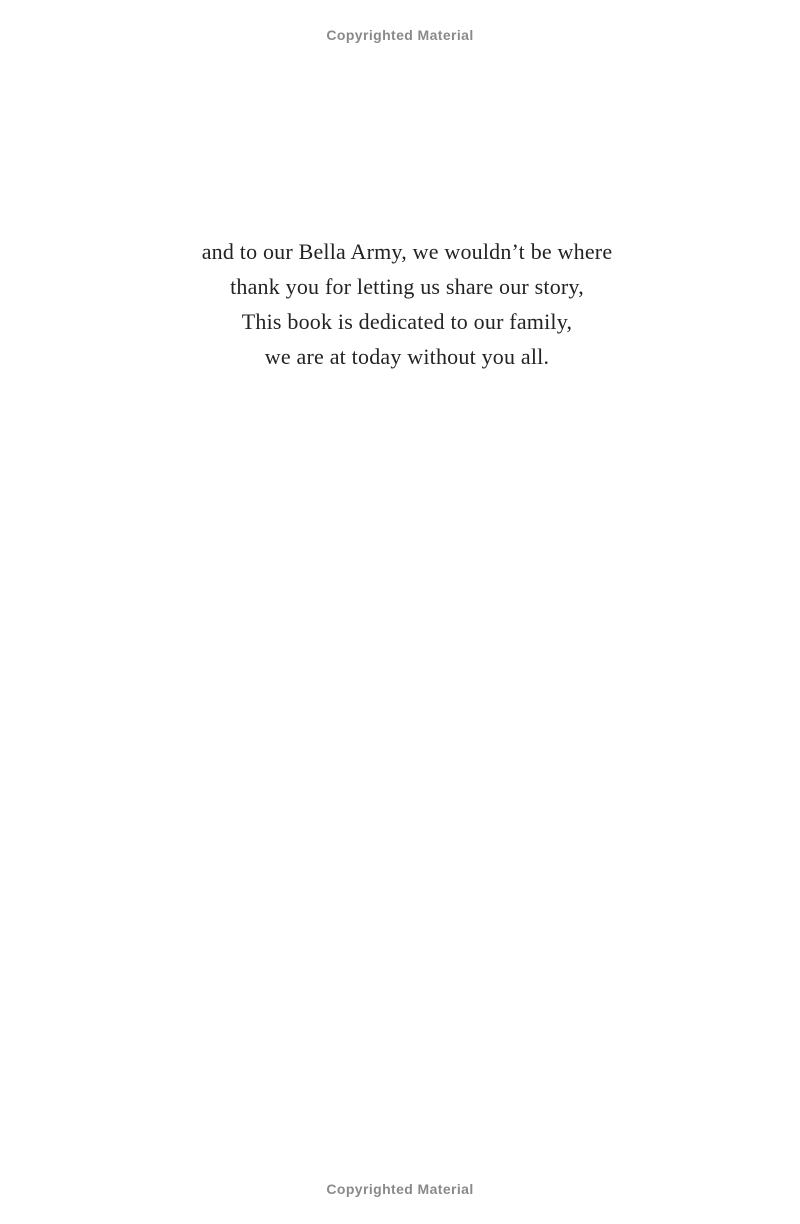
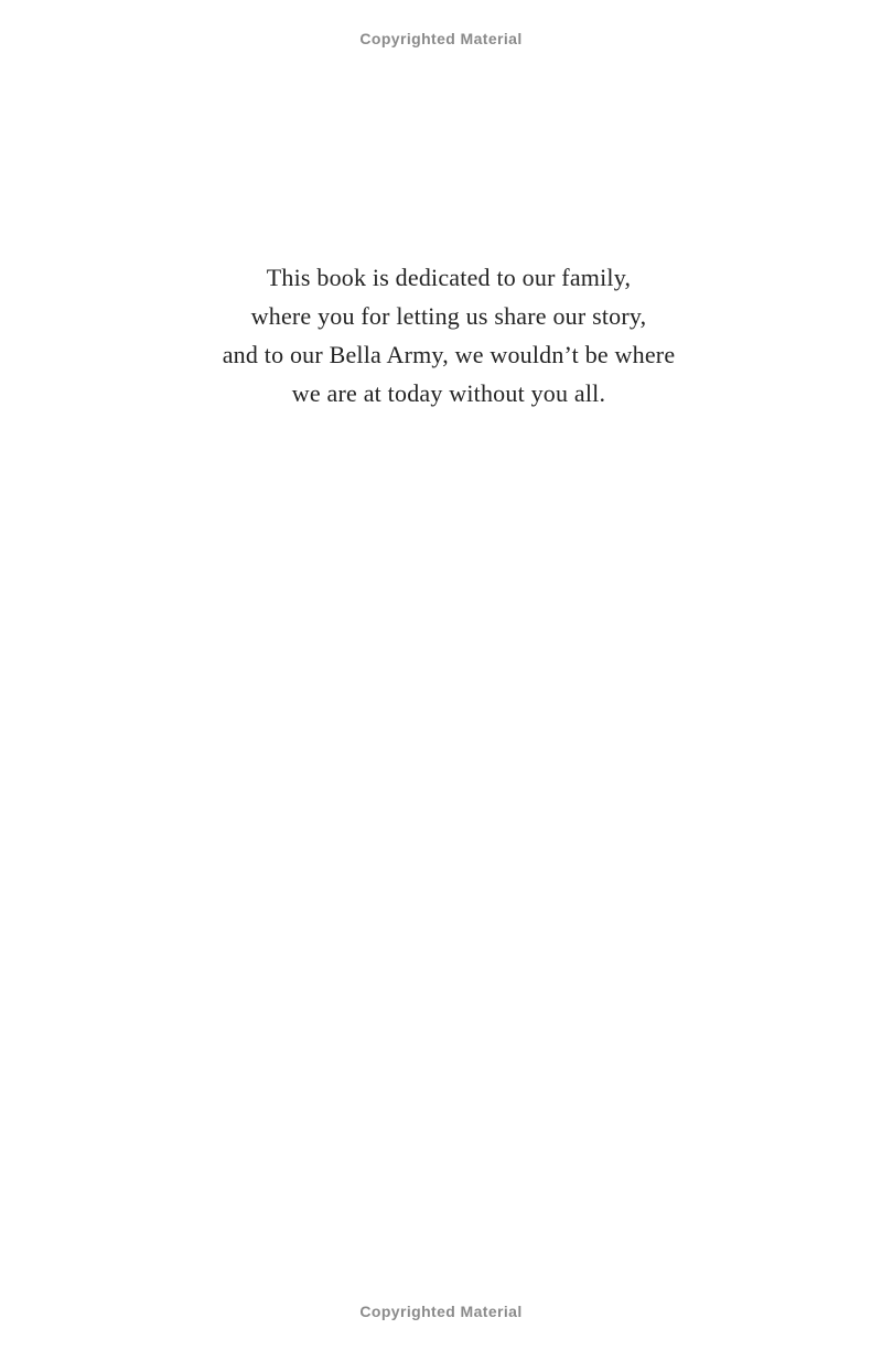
  Copyrighted Material
- and to our Bella Army, we wouldn’t be where
+ This book is dedicated to our family,
- thank you for letting us share our story,
+ where you for letting us share our story,
- This book is dedicated to our family,
+ and to our Bella Army, we wouldn’t be where
  we are at today without you all.
  Copyrighted Material
